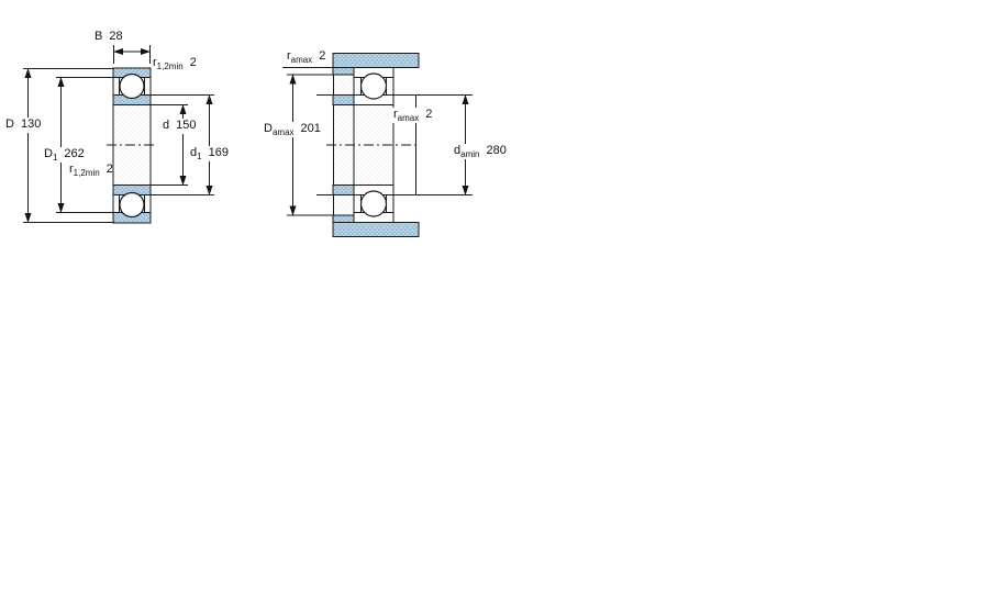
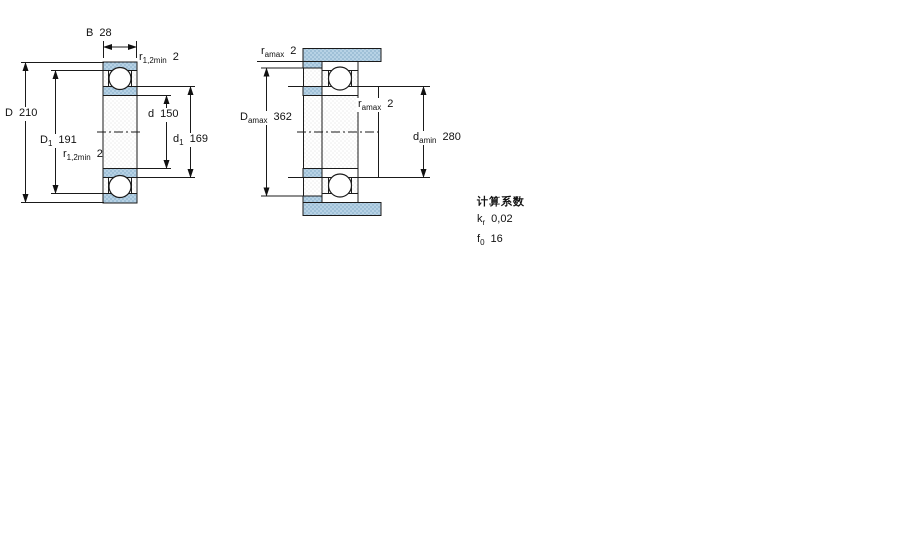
  B 28
  r1,2min 2
- D 130
+ D 210
- D1 262
+ D1 191
  r1,2min 2
  d 150
  d1 169
  ramax 2
- Damax 201
+ Damax 362
  ramax 2
  damin 280
+ 计算系数
+ kr 0,02
+ f0 16
